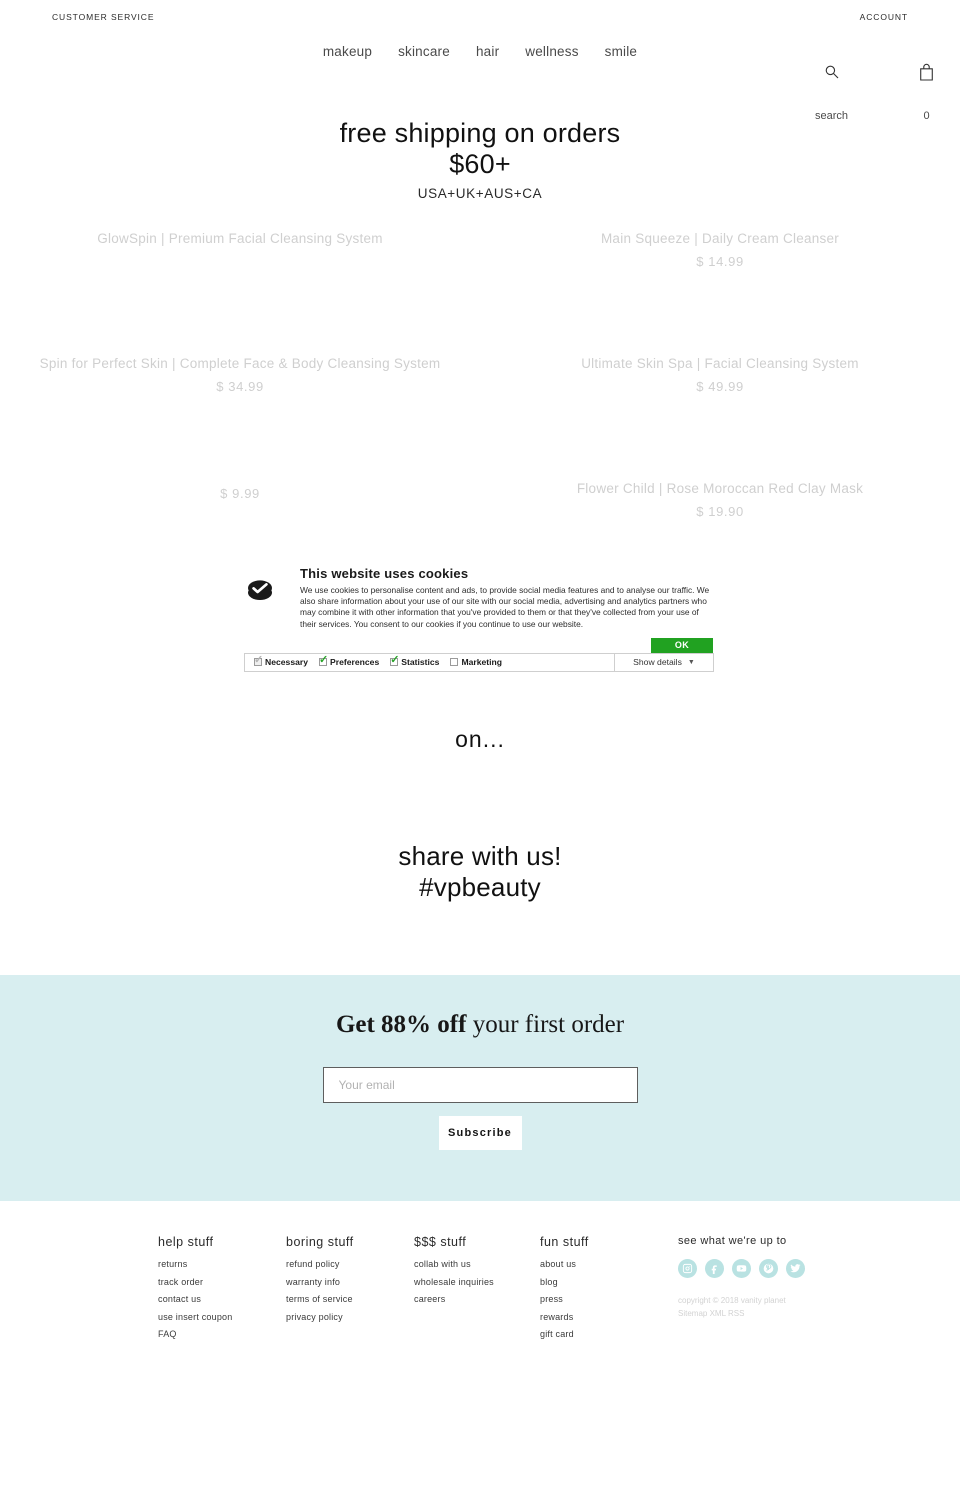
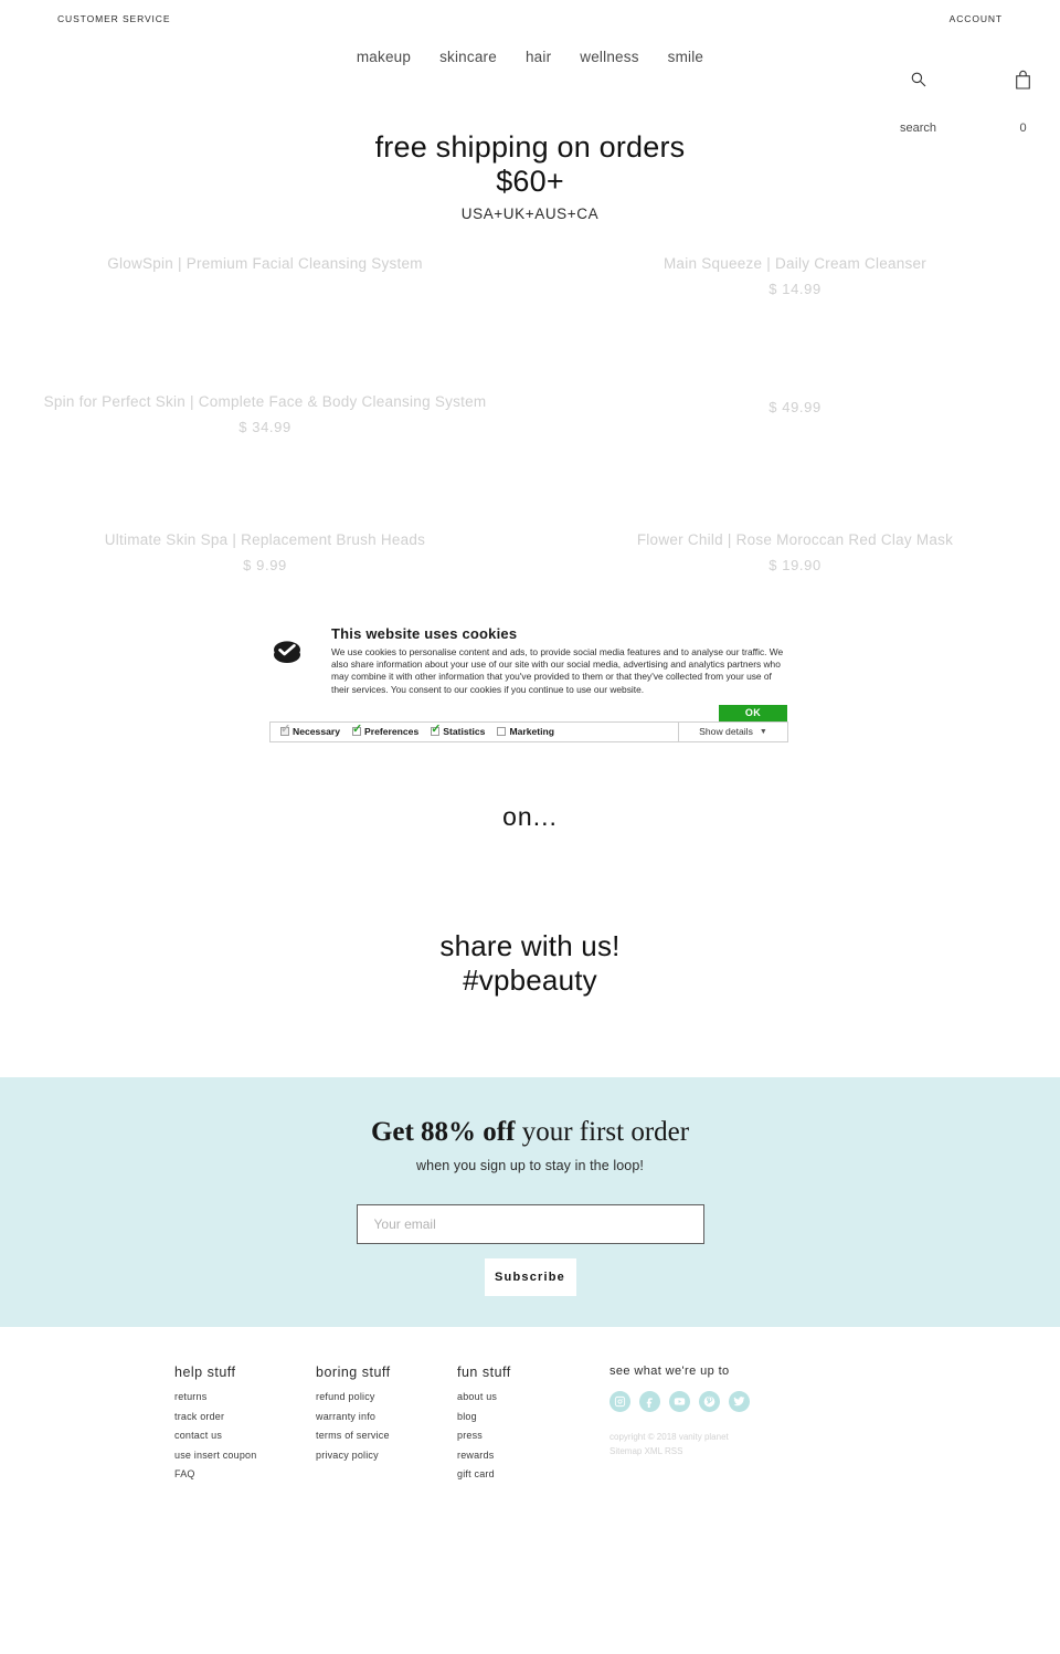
  CUSTOMER SERVICE
  ACCOUNT
  makeup
  skincare
  hair
  wellness
  smile
  search
  0
  free shipping on orders
  $60+
  USA+UK+AUS+CA
  GlowSpin | Premium Facial Cleansing System
  Main Squeeze | Daily Cream Cleanser
  $ 14.99
  Spin for Perfect Skin | Complete Face & Body Cleansing System
  $ 34.99
- Ultimate Skin Spa | Facial Cleansing System
  $ 49.99
+ Ultimate Skin Spa | Replacement Brush Heads
  $ 9.99
  Flower Child | Rose Moroccan Red Clay Mask
  $ 19.90
  This website uses cookies
  We use cookies to personalise content and ads, to provide social media features and to analyse our traffic. We also share information about your use of our site with our social media, advertising and analytics partners who may combine it with other information that you've provided to them or that they've collected from your use of their services. You consent to our cookies if you continue to use our website.
  OK
  ✓
  Necessary
  ✓
  Preferences
  ✓
  Statistics
  Marketing
  Show details
  on...
  share with us!
  #vpbeauty
  Get 88% off your first order
+ when you sign up to stay in the loop!
  Your email
  Subscribe
  help stuff
  returns
  track order
  contact us
  use insert coupon
  FAQ
  boring stuff
  refund policy
  warranty info
  terms of service
  privacy policy
- $$$ stuff
- collab with us
- wholesale inquiries
- careers
  fun stuff
  about us
  blog
  press
  rewards
  gift card
  see what we're up to
  copyright © 2018 vanity planet
  Sitemap XML RSS
